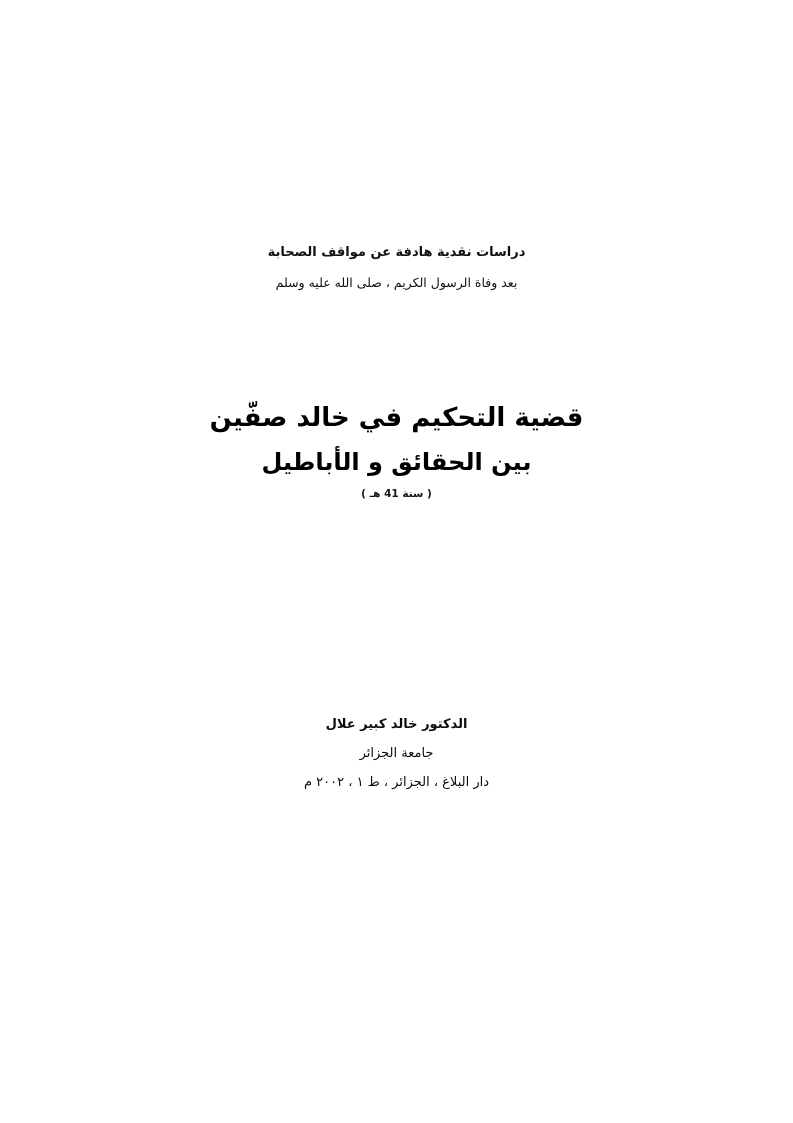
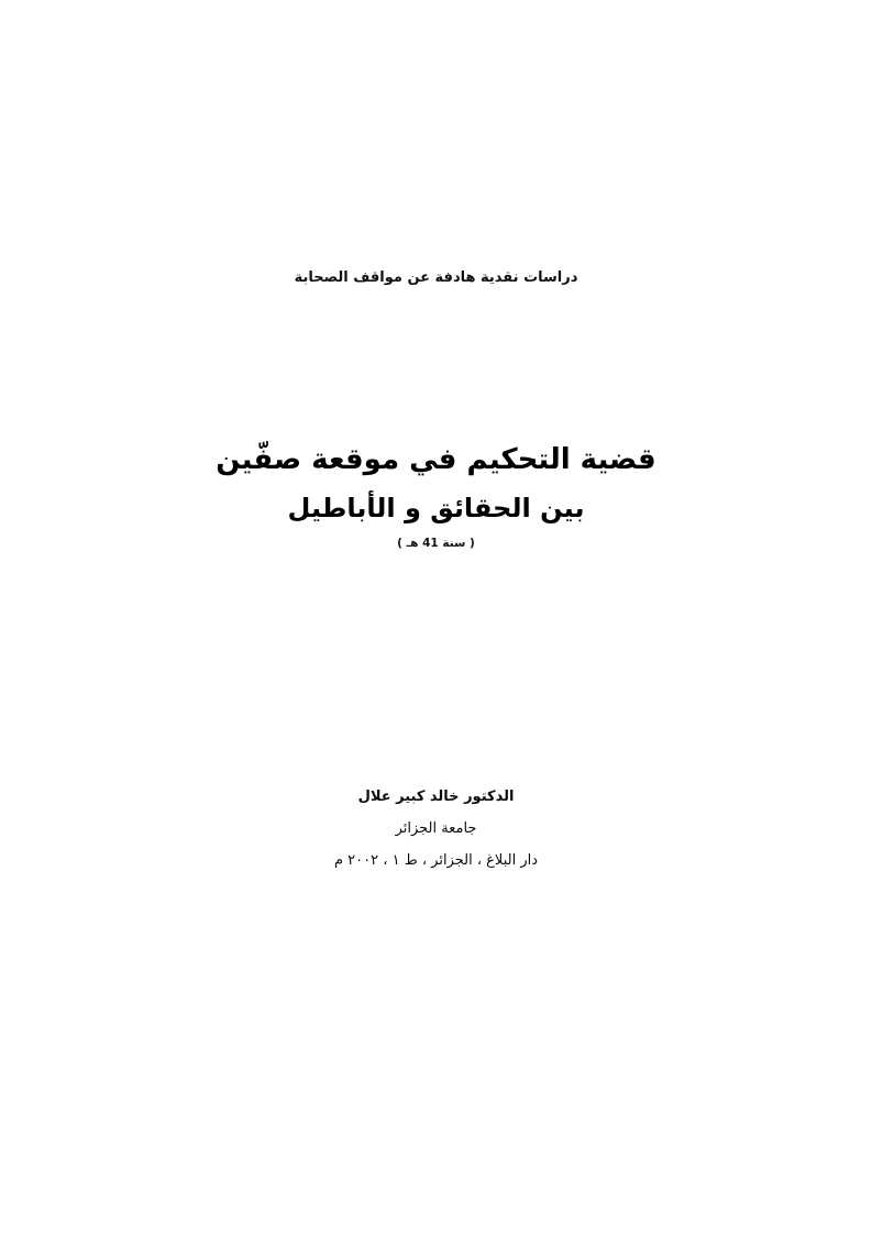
  دراسات نقدية هادفة عن مواقف الصحابة
- بعد وفاة الرسول الكريم ، صلى الله عليه وسلم
- قضية التحكيم في خالد صفّين
+ قضية التحكيم في موقعة صفّين
  بين الحقائق و الأباطيل
  ( سنة 41 هـ )
  الدكتور خالد كبير علال
  جامعة الجزائر
  دار البلاغ ، الجزائر ، ط ١ ، ٢٠٠٢ م
